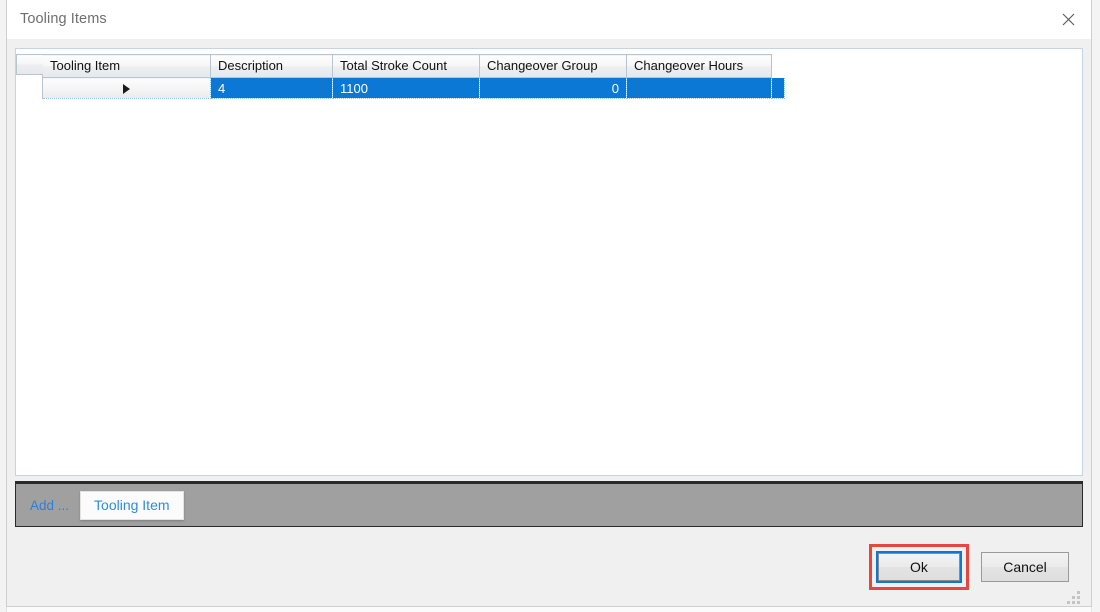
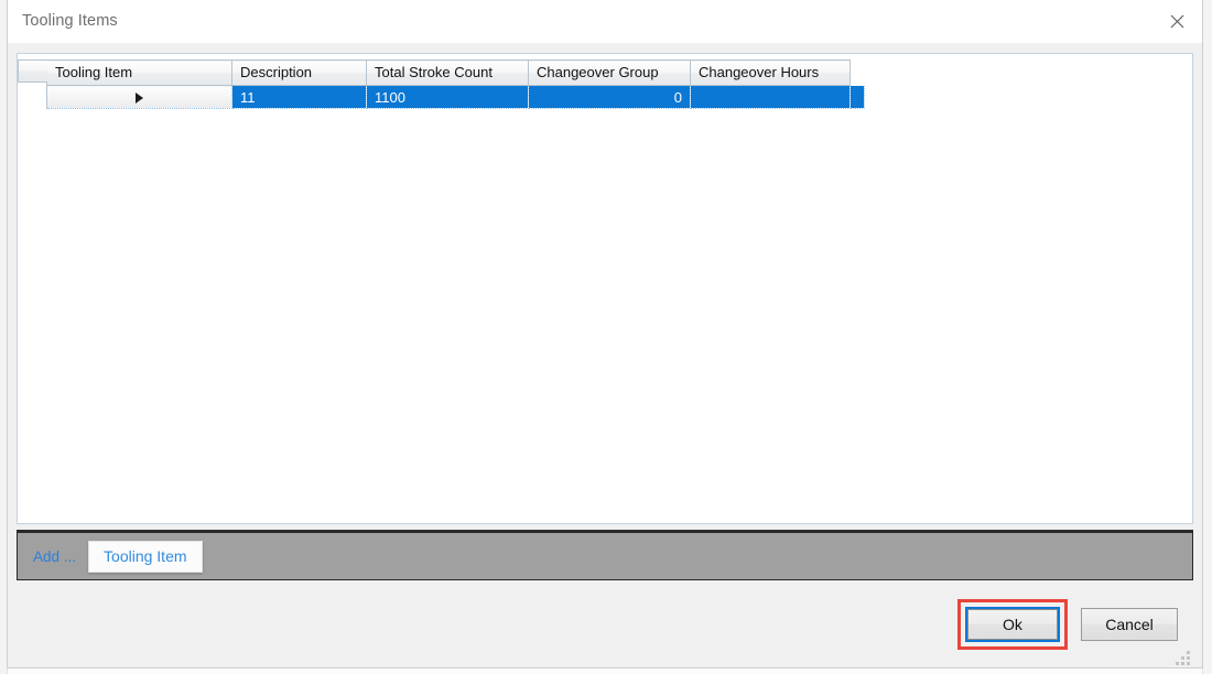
  Tooling Items
  Tooling Item	Description	Total Stroke Count	Changeover Group	Changeover Hours
- 	4	1100	0
+ 	11	1100	0
  Add ...
  Tooling Item
  Ok
  Cancel
